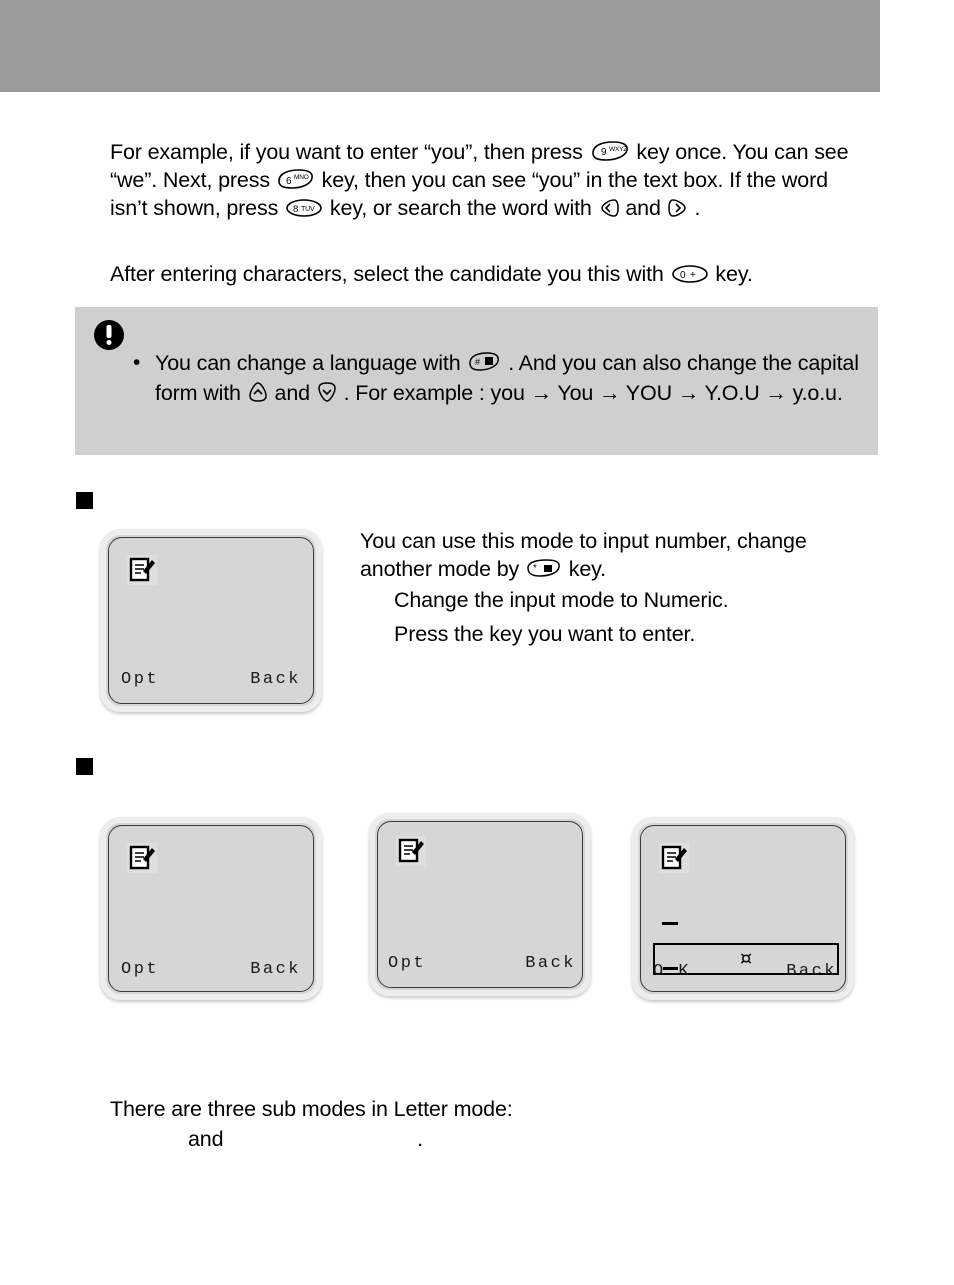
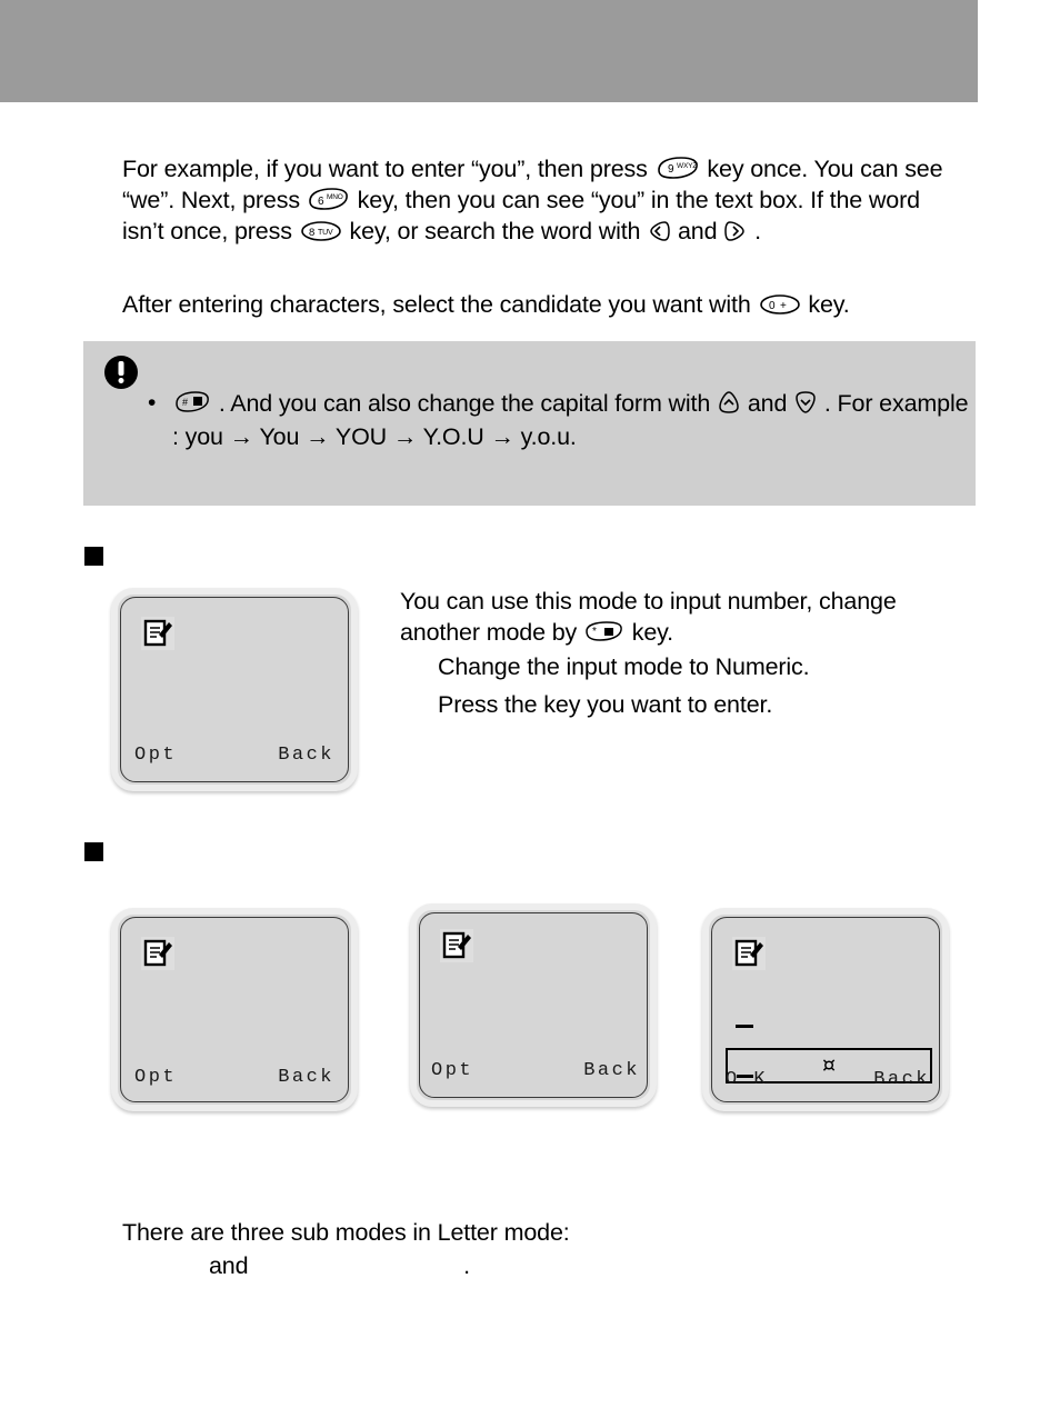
  For example, if you want to enter “you”, then press
  9
  key once. You can see “we”. Next, press
  6
- key, then you can see “you” in the text box. If the word isn’t shown, press
+ key, then you can see “you” in the text box. If the word isn’t once, press
  8
  key, or search the word with and .
- After entering characters, select the candidate you this with
+ After entering characters, select the candidate you want with
  0
  +
  key.
  •
- You can change a language with
  #
  . And you can also change the capital form with and . For example : you → You → YOU → Y.O.U → y.o.u.
  Opt
  Back
  You can use this mode to input number, change another mode by
  *
  key.
  Change the input mode to Numeric.
  Press the key you want to enter.
  Opt
  Back
  Opt
  Back
  ¤
  O K
  Back
  There are three sub modes in Letter mode:
  and .
